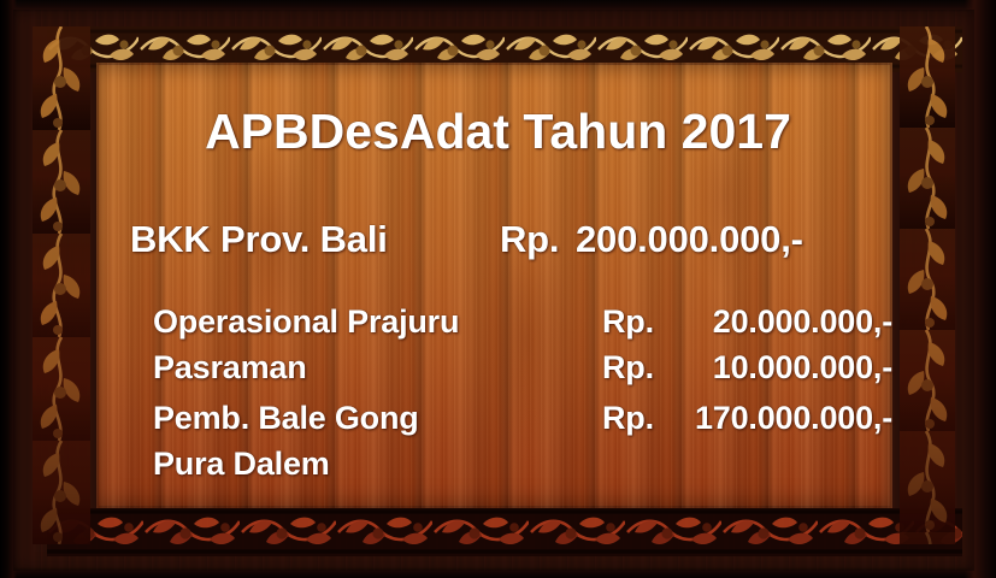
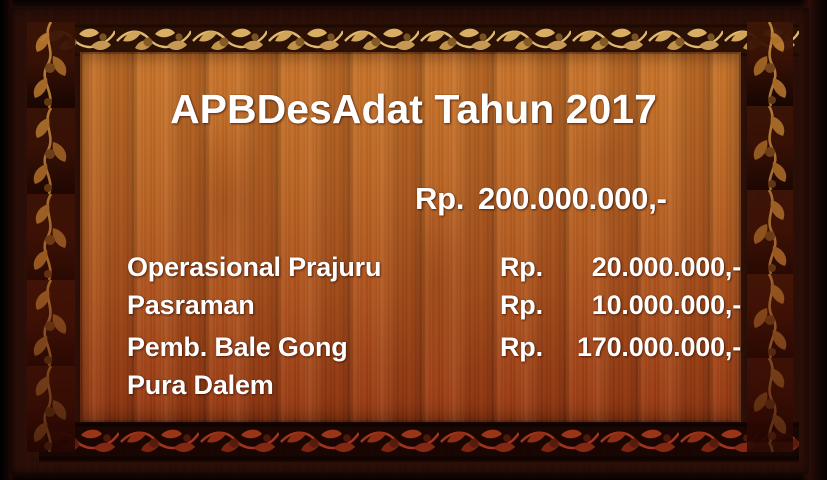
  APBDesAdat Tahun 2017
- BKK Prov. Bali
  Rp.
  200.000.000,-
  Operasional Prajuru
  Rp.
  20.000.000,-
  Pasraman
  Rp.
  10.000.000,-
  Pemb. Bale Gong
  Rp.
  170.000.000,-
  Pura Dalem
